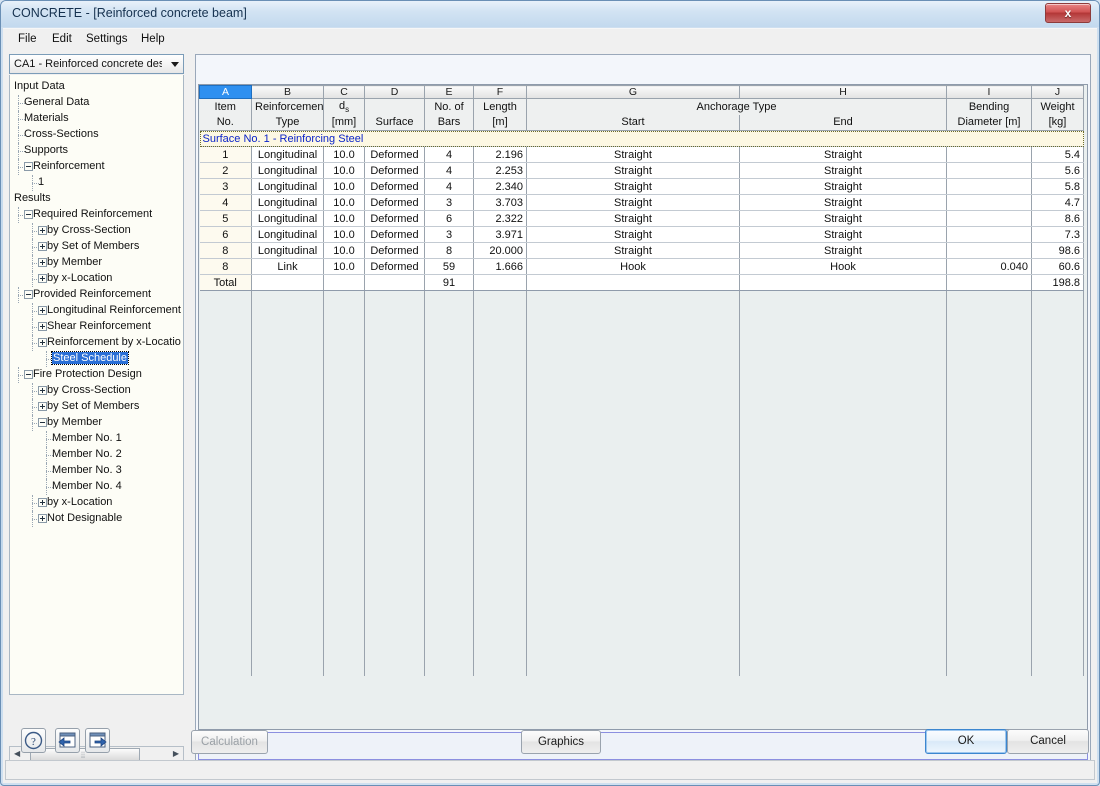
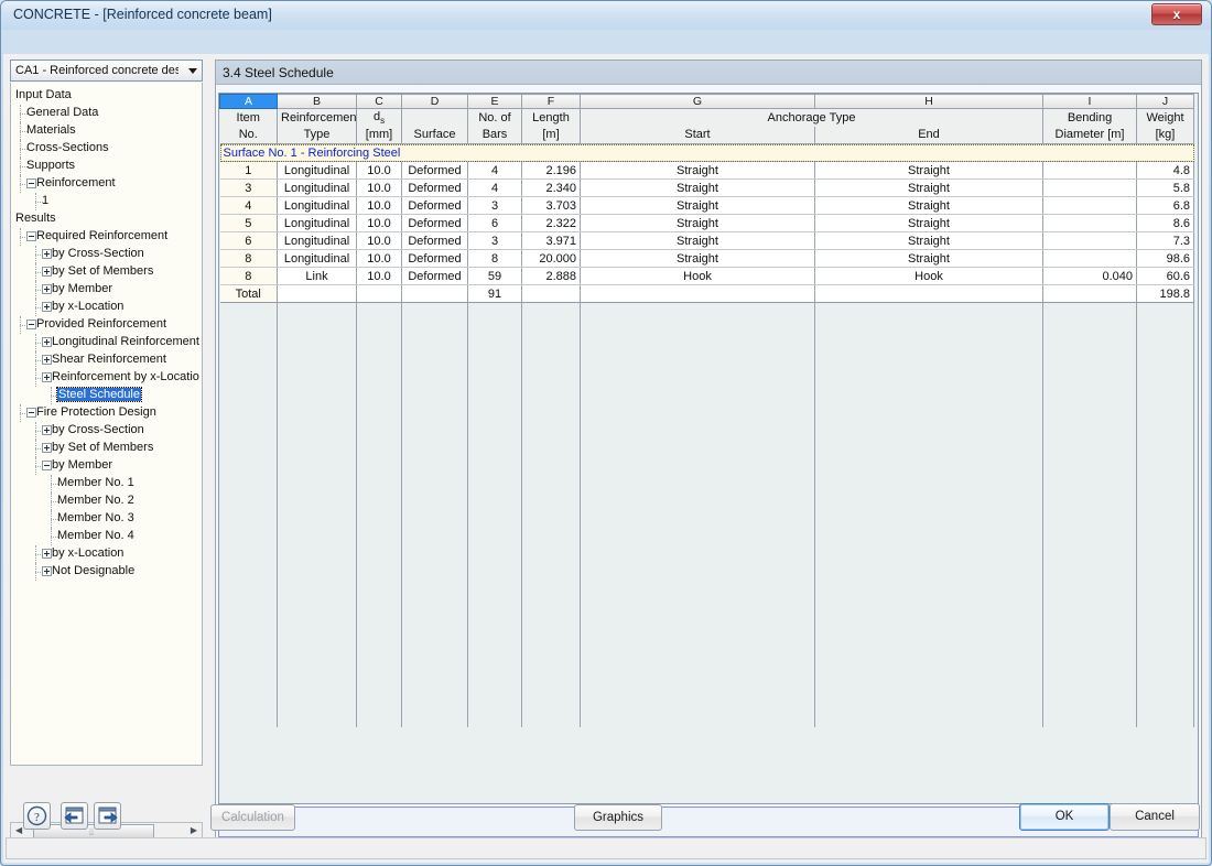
  CONCRETE - [Reinforced concrete beam]
  x
- File
- Edit
- Settings
- Help
  CA1 - Reinforced concrete des
  Input Data
  General Data
  Materials
  Cross-Sections
  Supports
  Reinforcement
  1
  Results
  Required Reinforcement
  by Cross-Section
  by Set of Members
  by Member
  by x-Location
  Provided Reinforcement
  Longitudinal Reinforcement
  Shear Reinforcement
  Reinforcement by x-Locatio
  Steel Schedule
  Fire Protection Design
  by Cross-Section
  by Set of Members
  by Member
  Member No. 1
  Member No. 2
  Member No. 3
  Member No. 4
  by x-Location
  Not Designable
  ◀
  ▶
  ⦙⦙
+ 3.4 Steel Schedule
  A	B	C	D	E	F	G	H	I	J
  Item	Reinforcemen	ds		No. of	Length	Anchorage Type	Bending	Weight
  No.	Type	[mm]	Surface	Bars	[m]	Start	End	Diameter [m]	[kg]
  Surface No. 1 - Reinforcing Steel
- 1	Longitudinal	10.0	Deformed	4	2.196	Straight	Straight		5.4
+ 1	Longitudinal	10.0	Deformed	4	2.196	Straight	Straight		4.8
- 2	Longitudinal	10.0	Deformed	4	2.253	Straight	Straight		5.6
  3	Longitudinal	10.0	Deformed	4	2.340	Straight	Straight		5.8
- 4	Longitudinal	10.0	Deformed	3	3.703	Straight	Straight		4.7
+ 4	Longitudinal	10.0	Deformed	3	3.703	Straight	Straight		6.8
  5	Longitudinal	10.0	Deformed	6	2.322	Straight	Straight		8.6
  6	Longitudinal	10.0	Deformed	3	3.971	Straight	Straight		7.3
  8	Longitudinal	10.0	Deformed	8	20.000	Straight	Straight		98.6
- 8	Link	10.0	Deformed	59	1.666	Hook	Hook	0.040	60.6
+ 8	Link	10.0	Deformed	59	2.888	Hook	Hook	0.040	60.6
  Total				91					198.8
  ?
  Calculation
  Graphics
  OK
  Cancel
